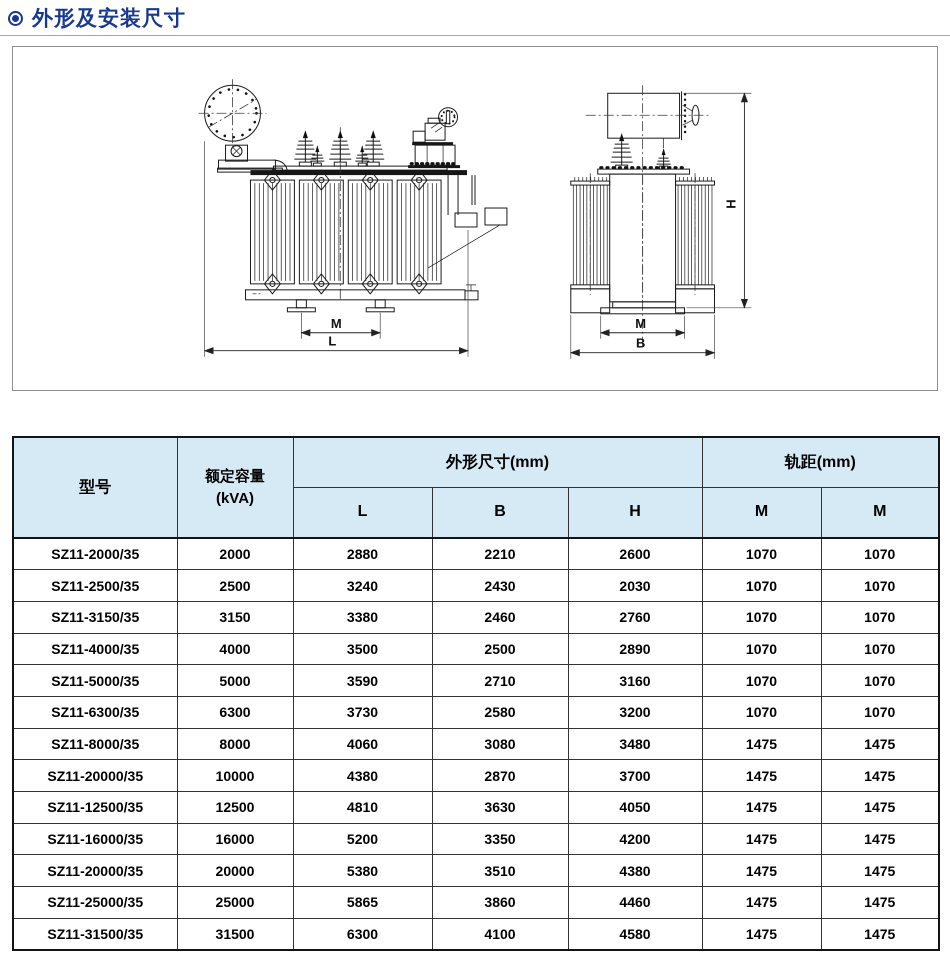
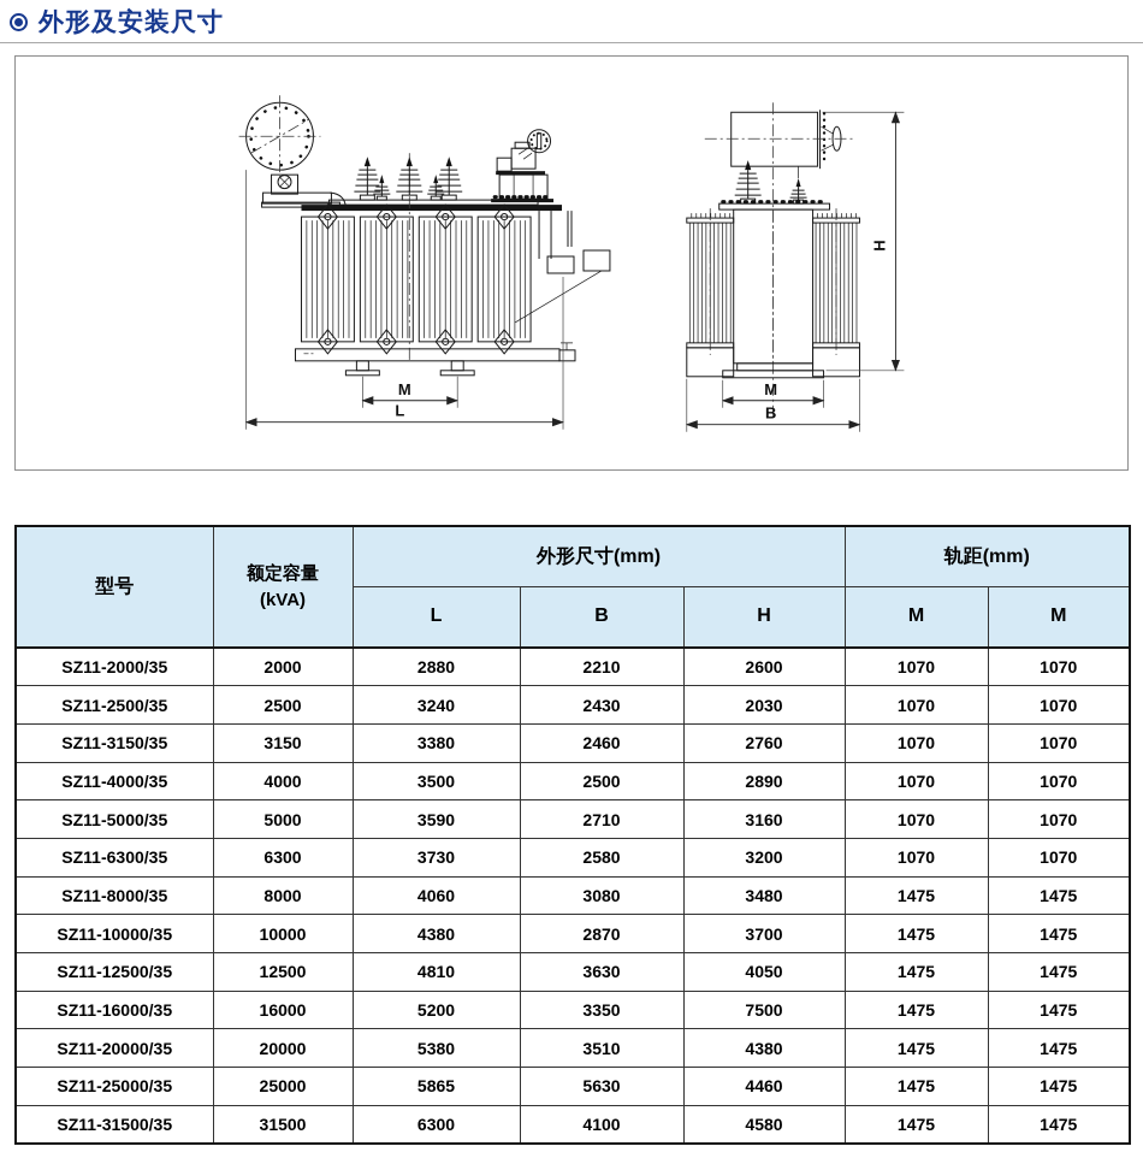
  外形及安装尺寸
  M
  L
  M
  B
  型号	额定容量 (kVA)	外形尺寸(mm)	轨距(mm)
  L	B	H	M	M
  SZ11-2000/35	2000	2880	2210	2600	1070	1070
  SZ11-2500/35	2500	3240	2430	2030	1070	1070
  SZ11-3150/35	3150	3380	2460	2760	1070	1070
  SZ11-4000/35	4000	3500	2500	2890	1070	1070
  SZ11-5000/35	5000	3590	2710	3160	1070	1070
  SZ11-6300/35	6300	3730	2580	3200	1070	1070
  SZ11-8000/35	8000	4060	3080	3480	1475	1475
- SZ11-20000/35	10000	4380	2870	3700	1475	1475
+ SZ11-10000/35	10000	4380	2870	3700	1475	1475
  SZ11-12500/35	12500	4810	3630	4050	1475	1475
- SZ11-16000/35	16000	5200	3350	4200	1475	1475
+ SZ11-16000/35	16000	5200	3350	7500	1475	1475
  SZ11-20000/35	20000	5380	3510	4380	1475	1475
- SZ11-25000/35	25000	5865	3860	4460	1475	1475
+ SZ11-25000/35	25000	5865	5630	4460	1475	1475
  SZ11-31500/35	31500	6300	4100	4580	1475	1475
